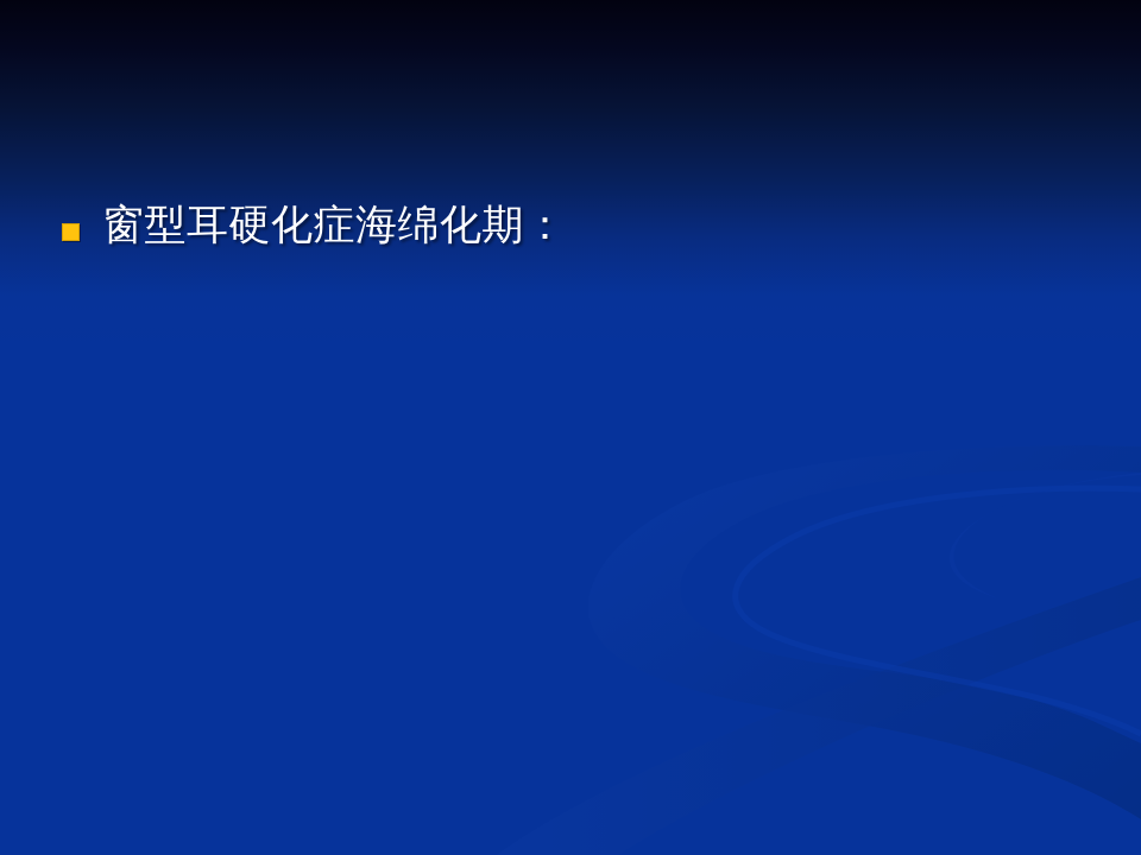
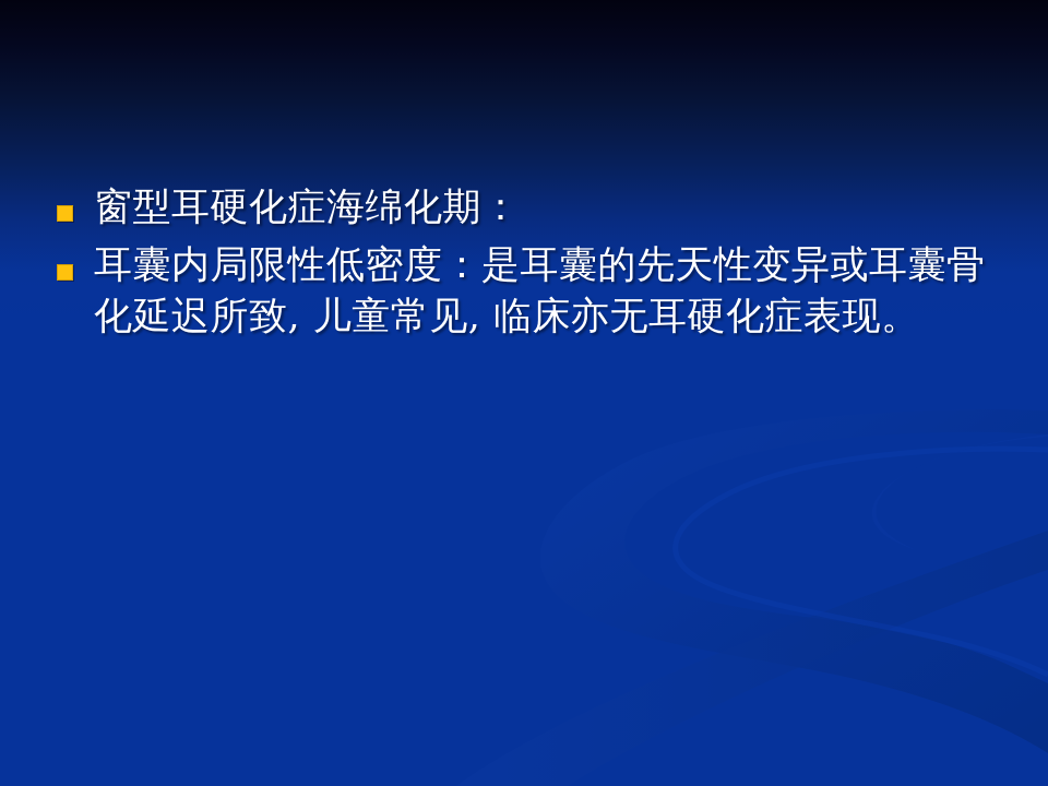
  窗型耳硬化症海绵化期：
+ 耳囊内局限性低密度：是耳囊的先天性变异或耳囊骨化延迟所致, 儿童常见, 临床亦无耳硬化症表现。
